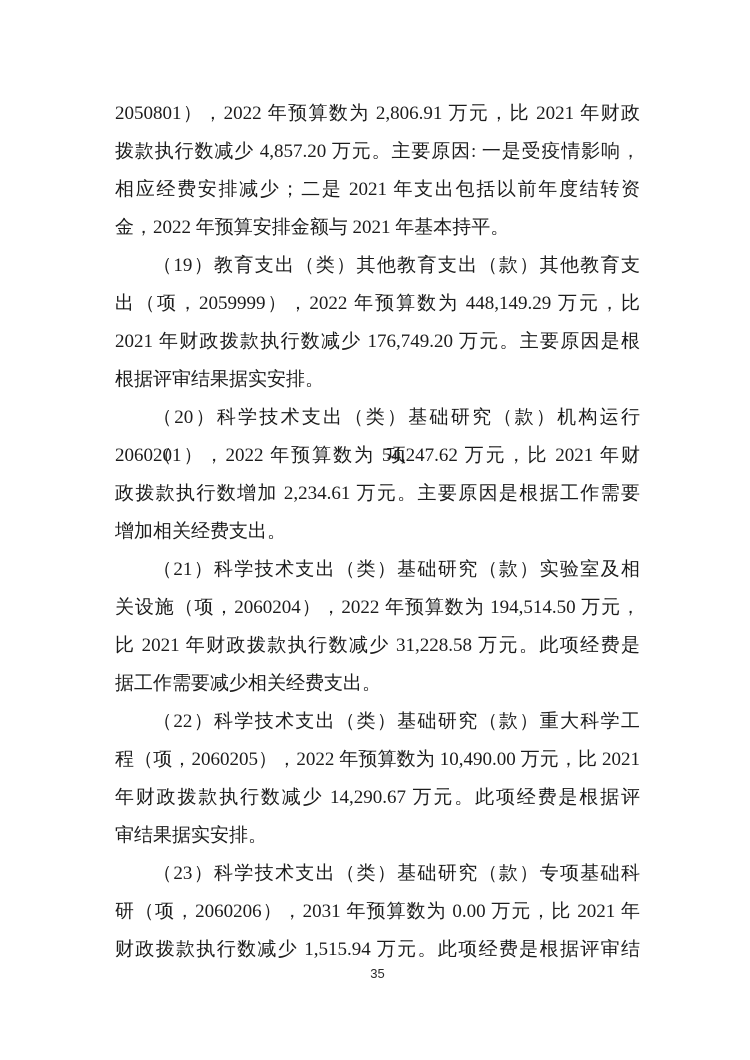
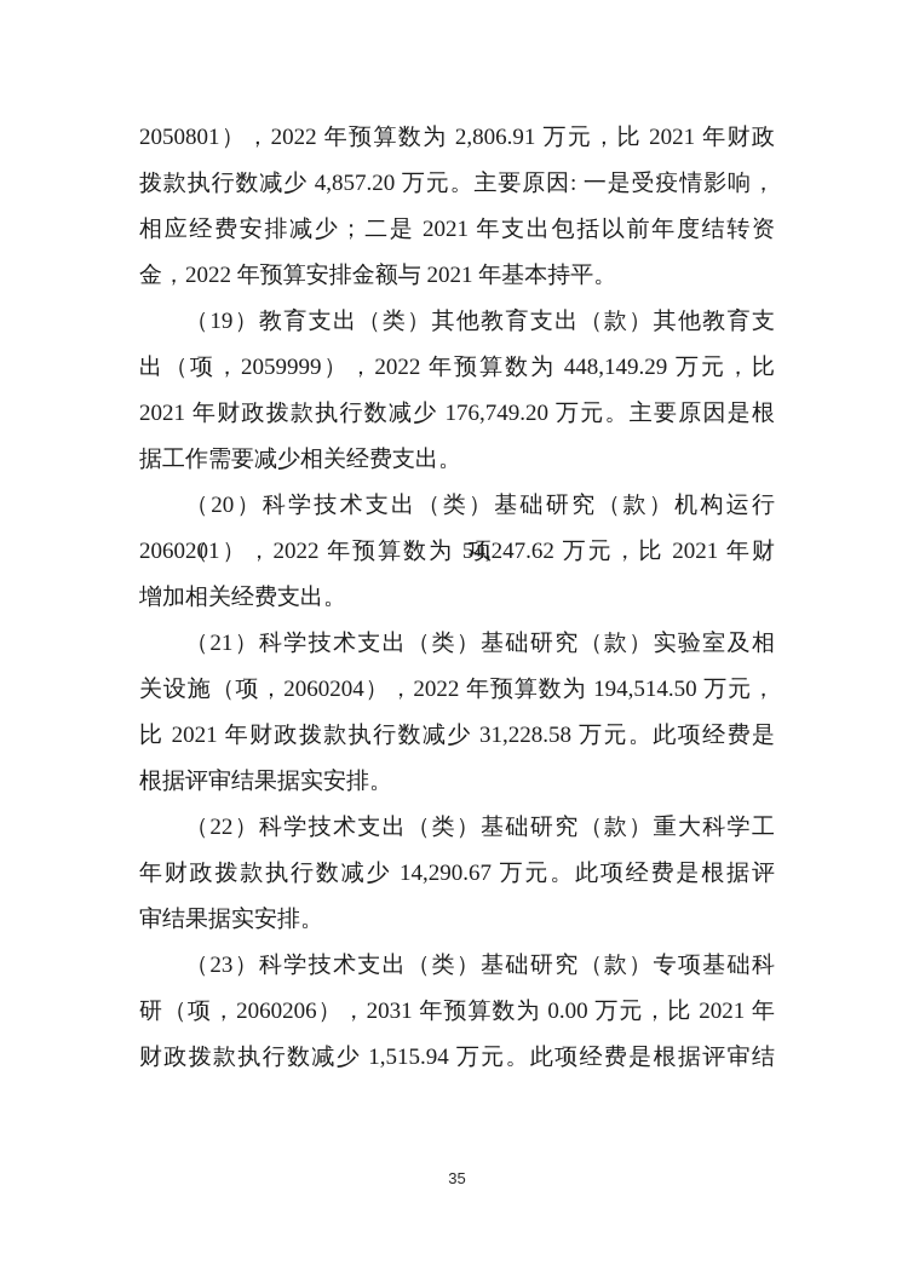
  2050801），2022 年预算数为 2,806.91 万元，比 2021 年财政
  拨款执行数减少 4,857.20 万元。主要原因: 一是受疫情影响，
  相应经费安排减少；二是 2021 年支出包括以前年度结转资
  金，2022 年预算安排金额与 2021 年基本持平。
  （19）教育支出（类）其他教育支出（款）其他教育支
  出（项，2059999），2022 年预算数为 448,149.29 万元，比
  2021 年财政拨款执行数减少 176,749.20 万元。主要原因是根
- 根据评审结果据实安排。
+ 据工作需要减少相关经费支出。
  （20）科学技术支出（类）基础研究（款）机构运行（项，
  2060201），2022 年预算数为 54,247.62 万元，比 2021 年财
- 政拨款执行数增加 2,234.61 万元。主要原因是根据工作需要
  增加相关经费支出。
  （21）科学技术支出（类）基础研究（款）实验室及相
  关设施（项，2060204），2022 年预算数为 194,514.50 万元，
  比 2021 年财政拨款执行数减少 31,228.58 万元。此项经费是
- 据工作需要减少相关经费支出。
+ 根据评审结果据实安排。
  （22）科学技术支出（类）基础研究（款）重大科学工
- 程（项，2060205），2022 年预算数为 10,490.00 万元，比 2021
  年财政拨款执行数减少 14,290.67 万元。此项经费是根据评
  审结果据实安排。
  （23）科学技术支出（类）基础研究（款）专项基础科
  研（项，2060206），2031 年预算数为 0.00 万元，比 2021 年
  财政拨款执行数减少 1,515.94 万元。此项经费是根据评审结
  35
